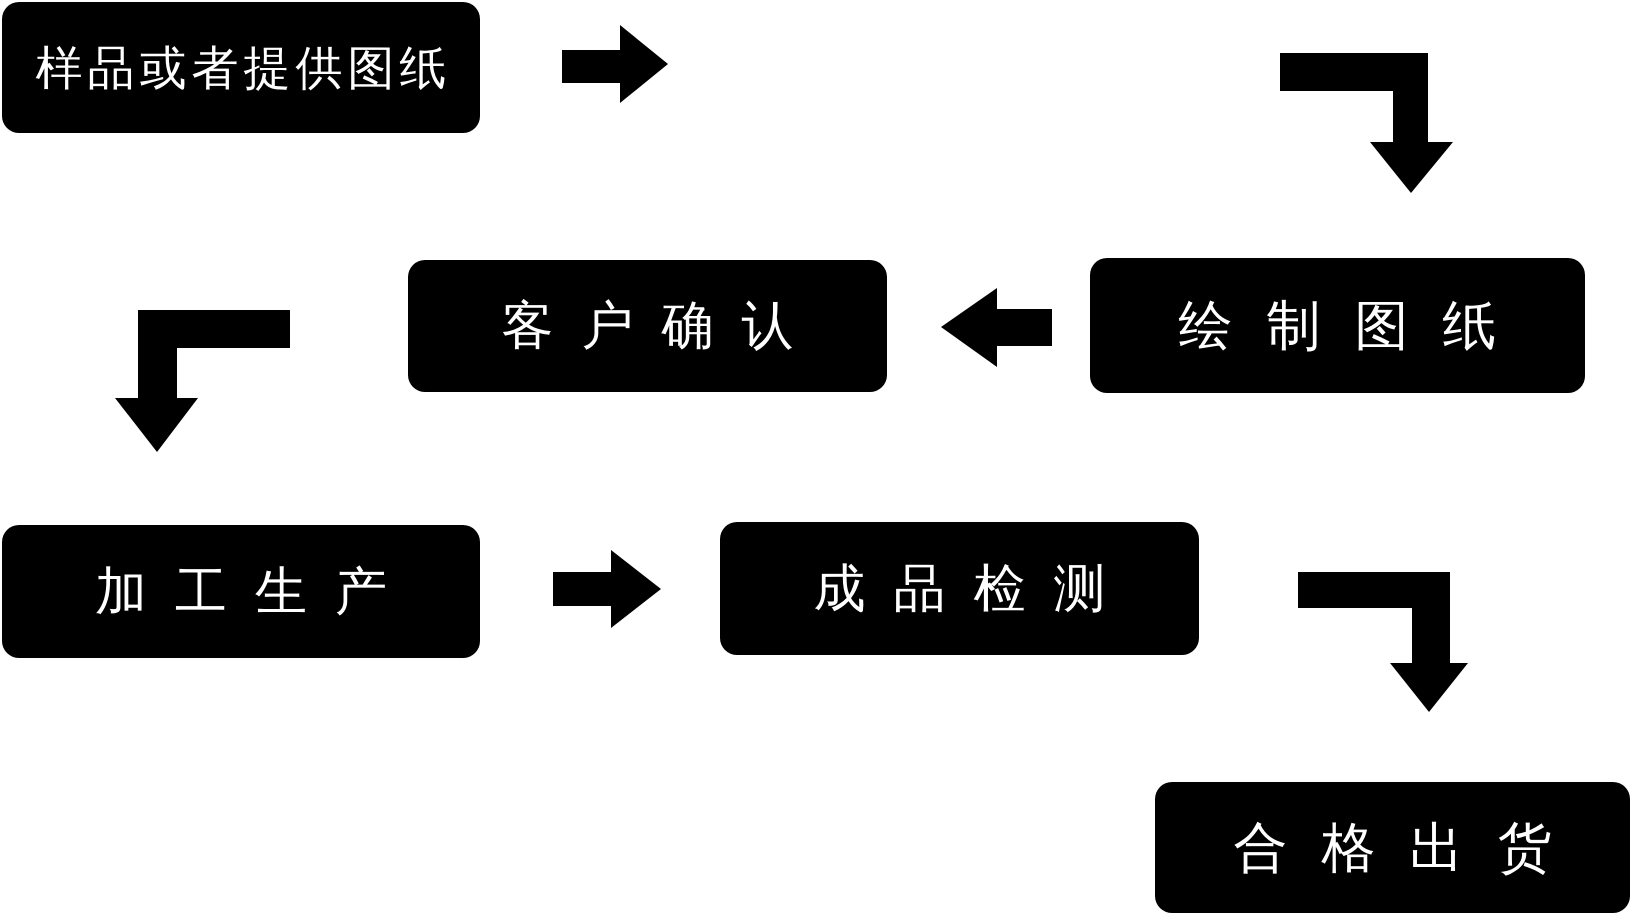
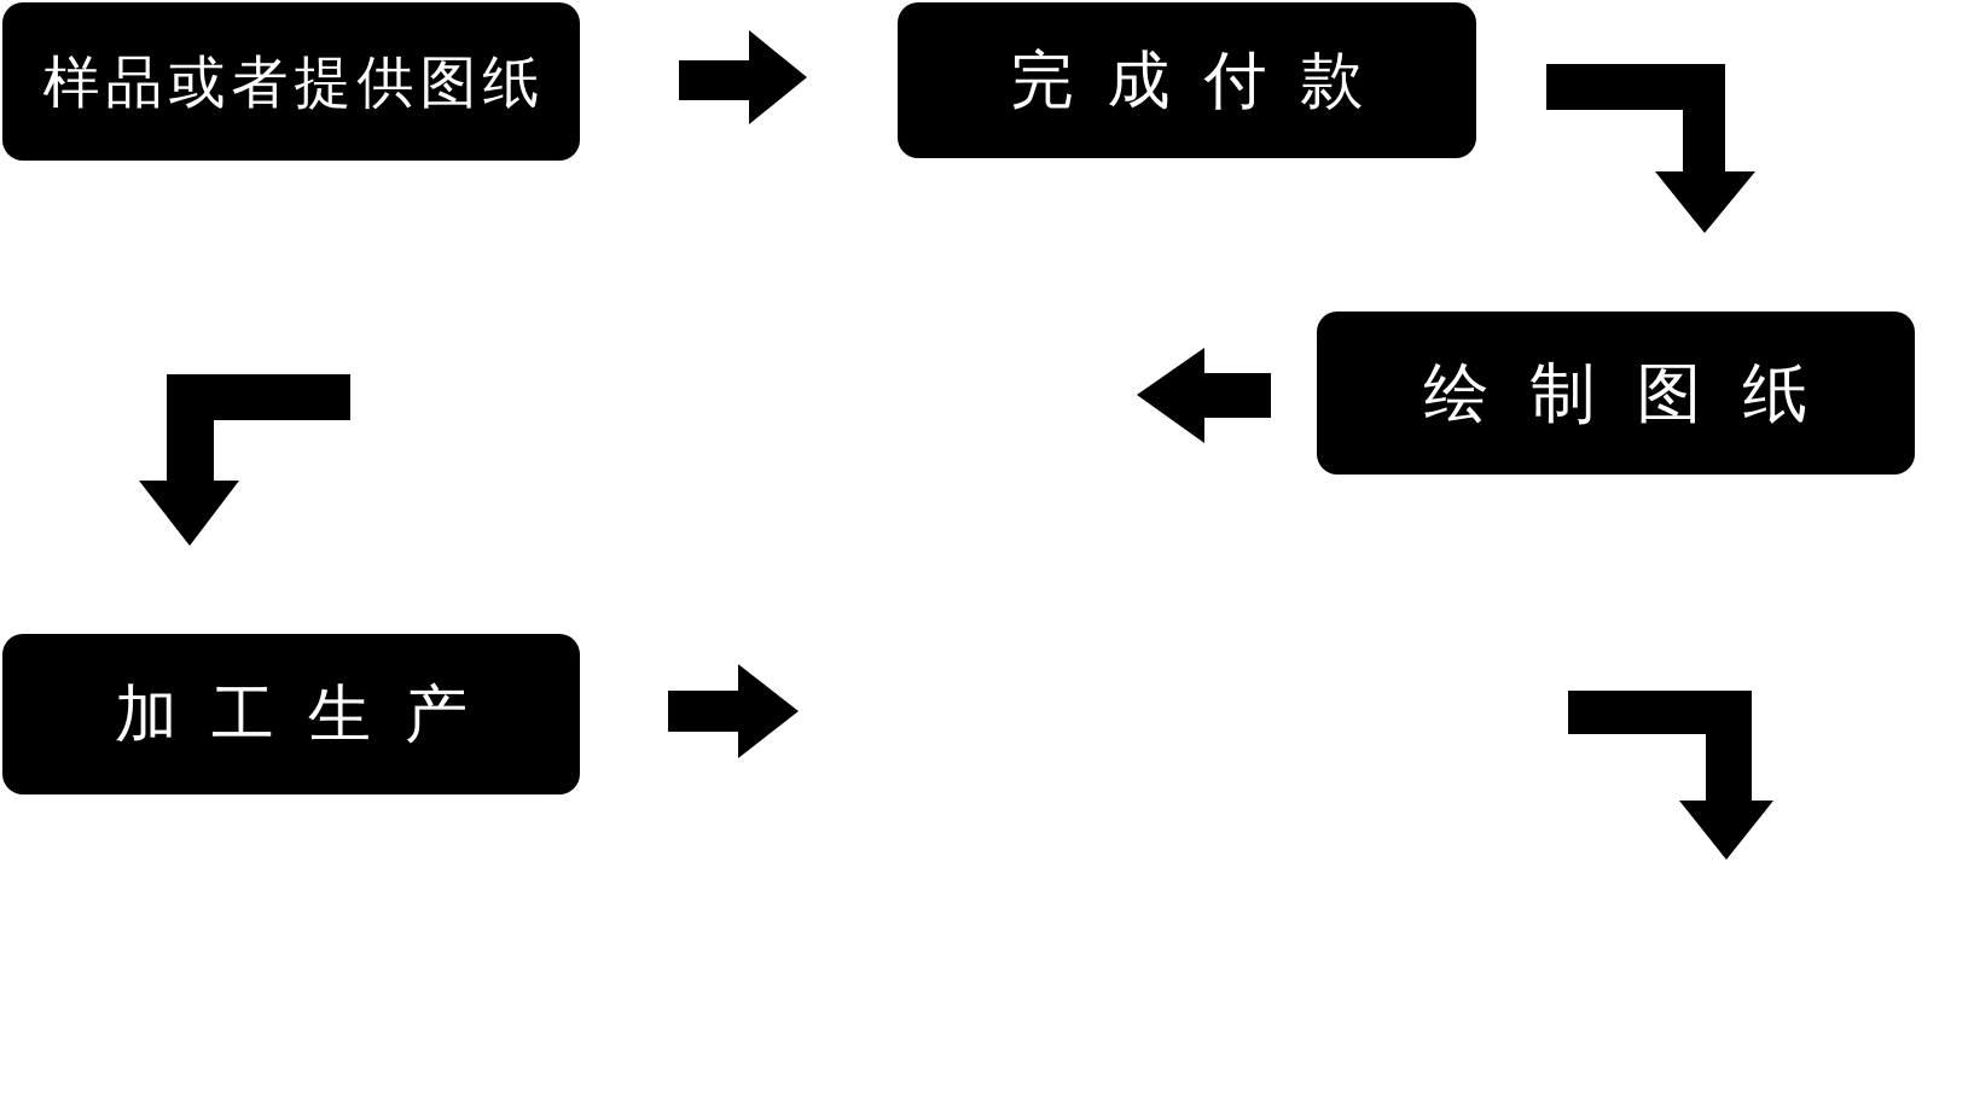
  样品或者提供图纸
+ 完成付款
  绘制图纸
- 客户确认
  加工生产
- 成品检测
- 合格出货
